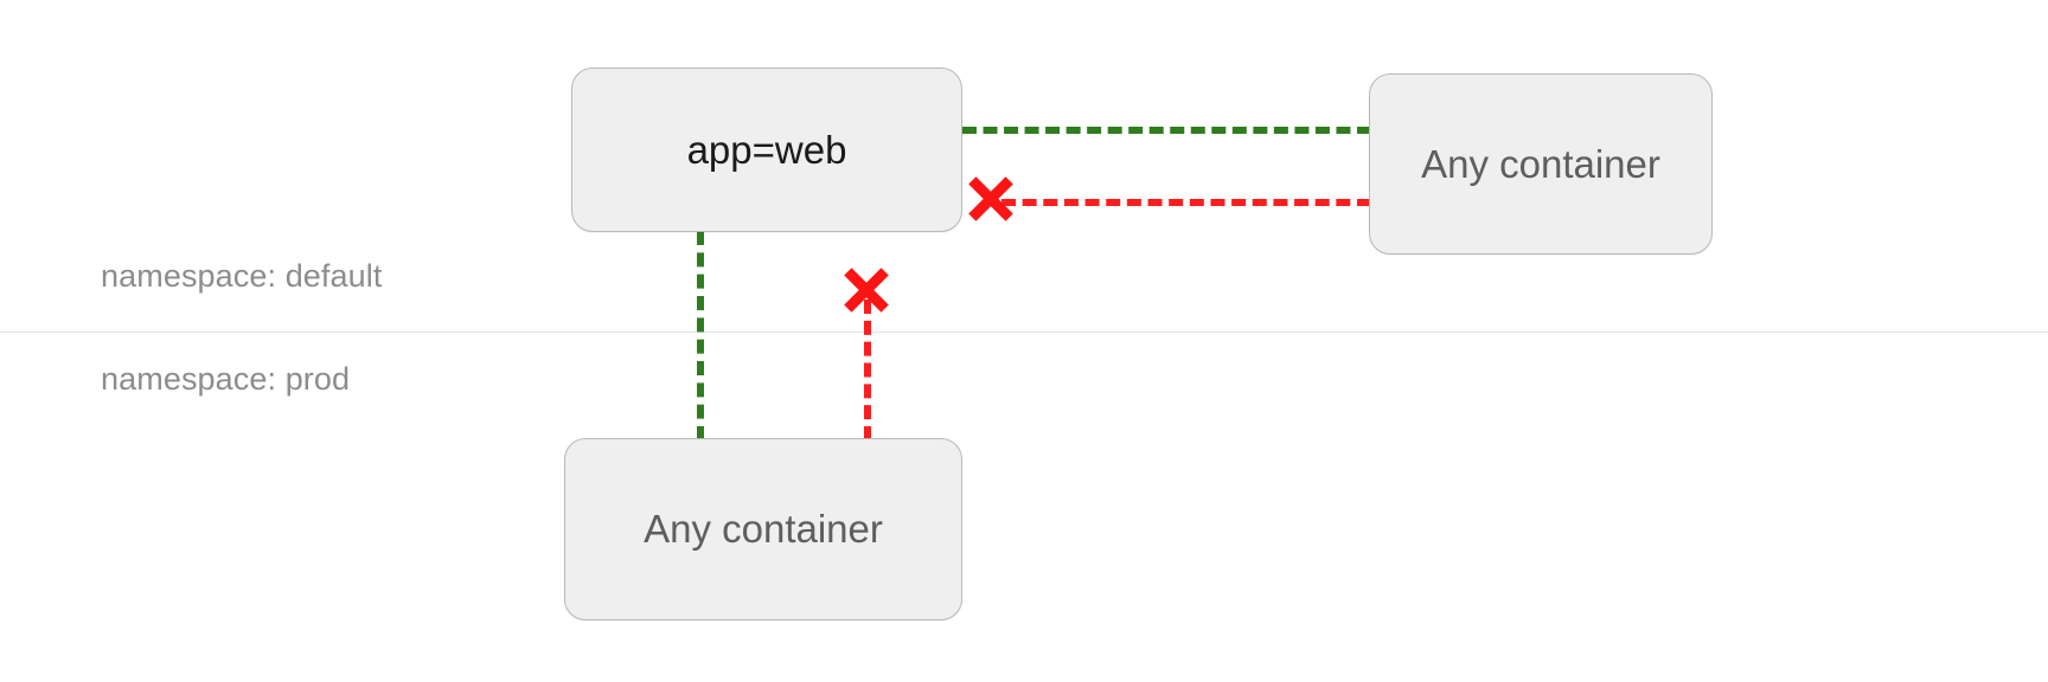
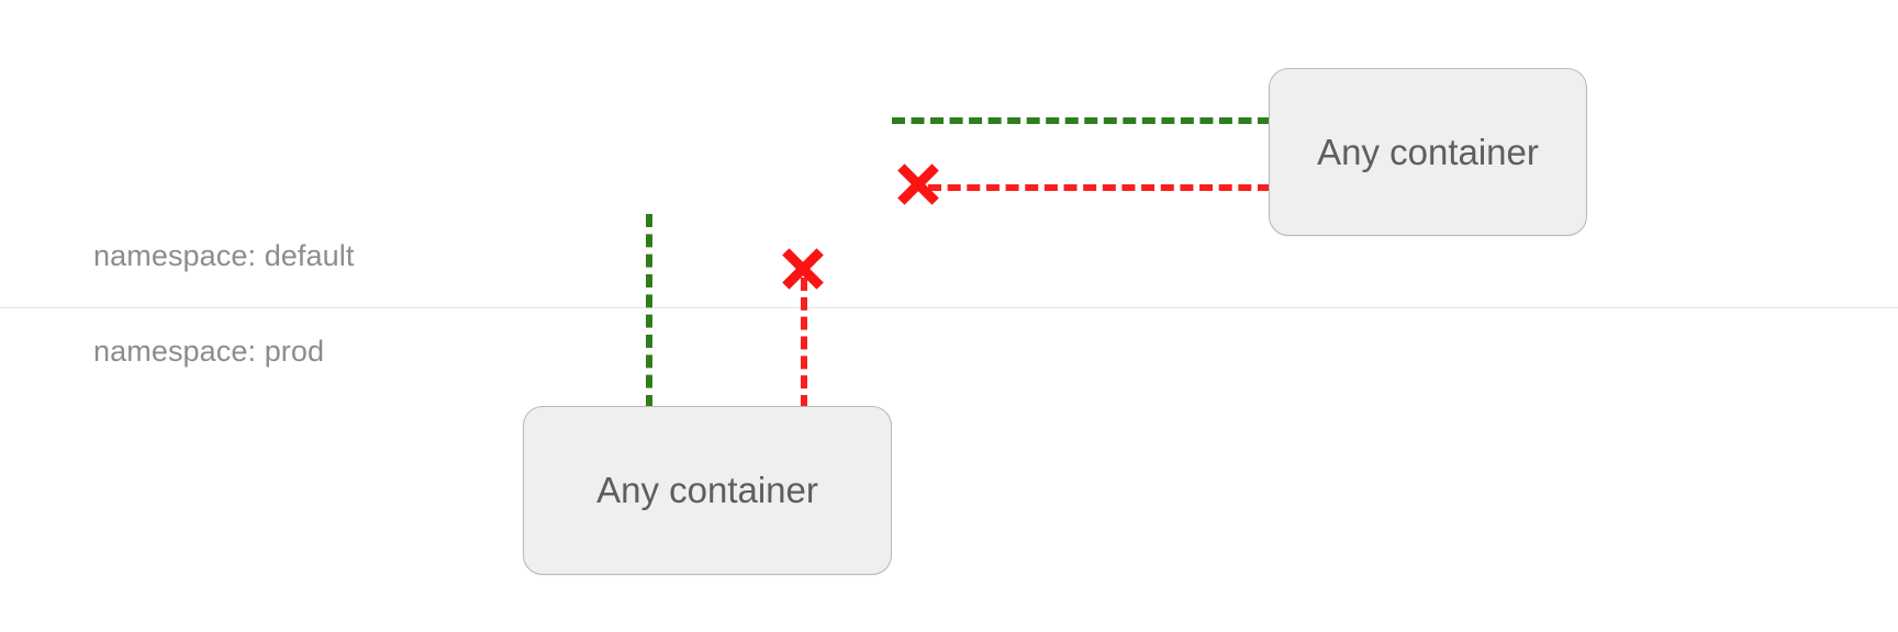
  namespace: default
  namespace: prod
- app=web
  Any container
  Any container
